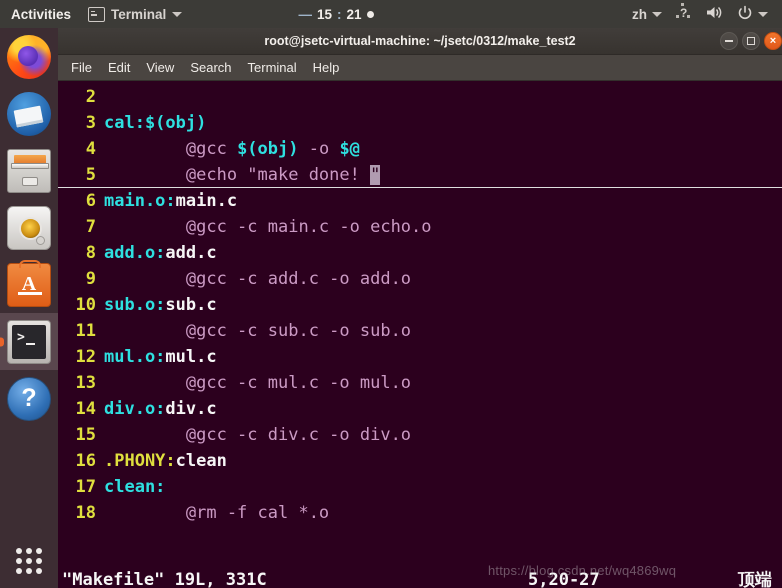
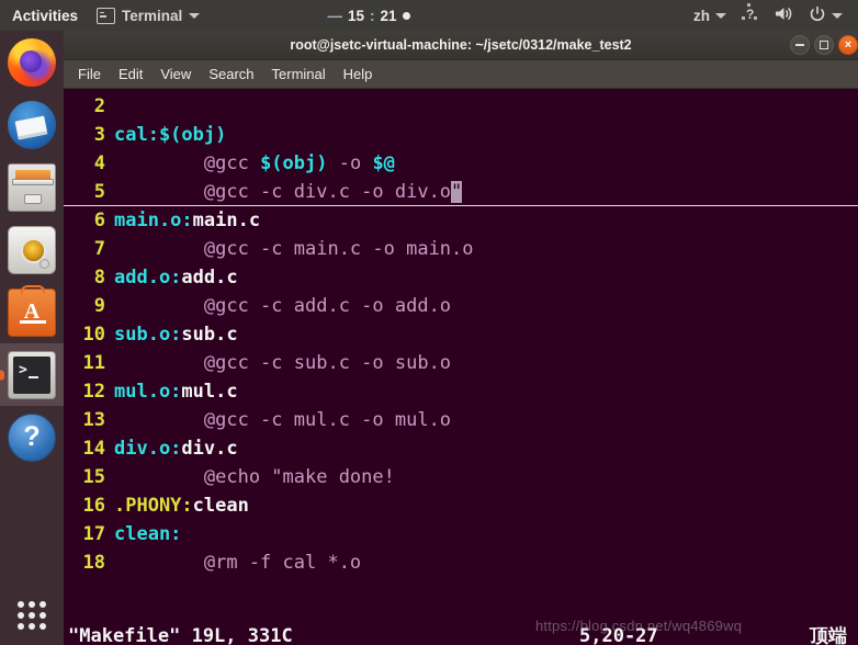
  Activities
  Terminal
  —
  15
  :
  21
  zh
  ?
  A
  ?
  root@jsetc-virtual-machine: ~/jsetc/0312/make_test2
  ×
  File
  Edit
  View
  Search
  Terminal
  Help
  2
  3
  cal:$(obj)
  4
  @gcc $(obj) -o $@
  5
- @echo "make done! "
+ @gcc -c div.c -o div.o"
  6
  main.o:main.c
  7
- @gcc -c main.c -o echo.o
+ @gcc -c main.c -o main.o
  8
  add.o:add.c
  9
  @gcc -c add.c -o add.o
  10
  sub.o:sub.c
  11
  @gcc -c sub.c -o sub.o
  12
  mul.o:mul.c
  13
  @gcc -c mul.c -o mul.o
  14
  div.o:div.c
  15
- @gcc -c div.c -o div.o
+ @echo "make done!
  16
  .PHONY:clean
  17
  clean:
  18
  @rm -f cal *.o
  "Makefile" 19L, 331C
  5,20-27
  顶端
  https://blog.csdn.net/wq4869wq
